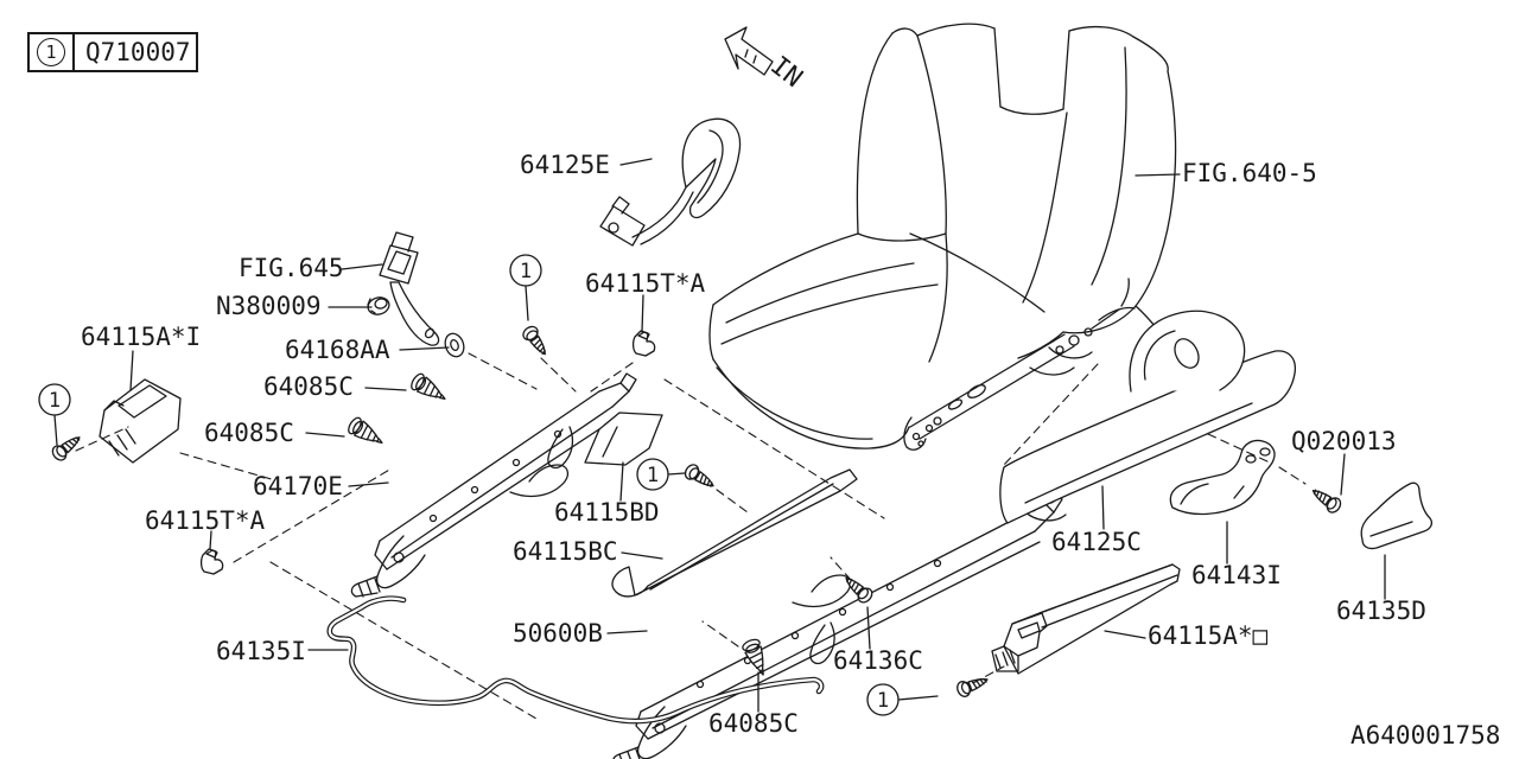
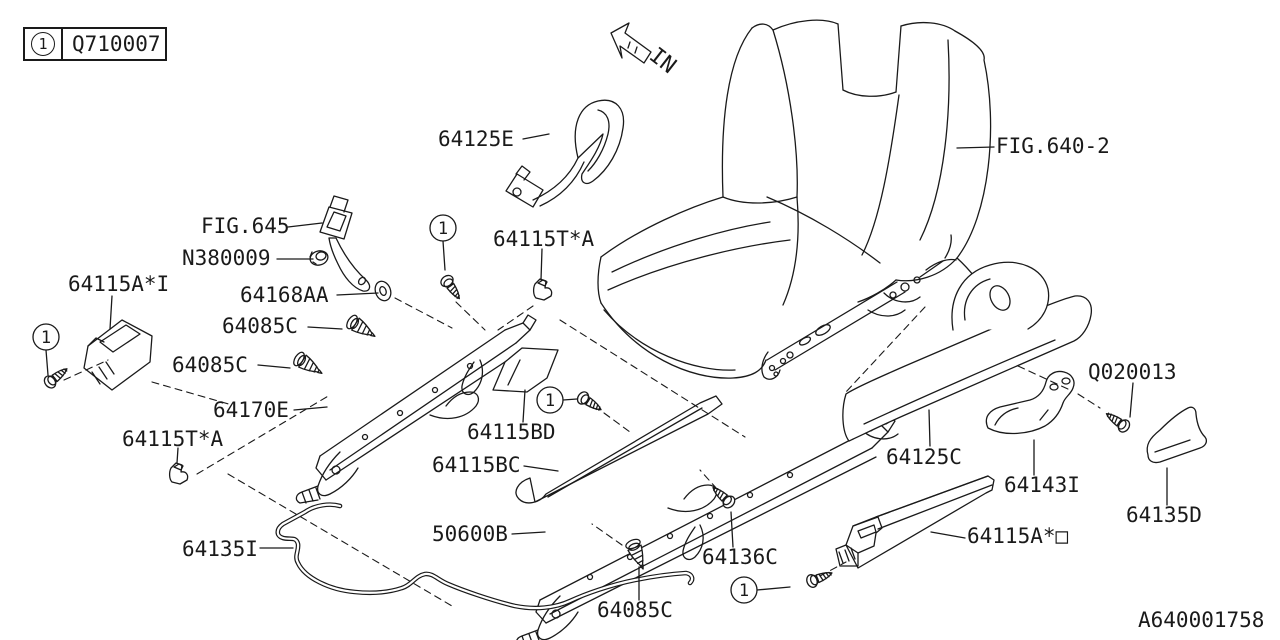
  1
  1
  1
  1
  1
  Q710007
  64125E
- FIG.640-5
+ FIG.640-2
  FIG.645
  N380009
  64115A*I
  64168AA
  64085C
  64085C
  64170E
  64115T*A
  64115T*A
  64115BD
  64115BC
  64135I
  50600B
  64136C
  64085C
  64125C
  64143I
  Q020013
  64135D
  64115A*□
  A640001758
